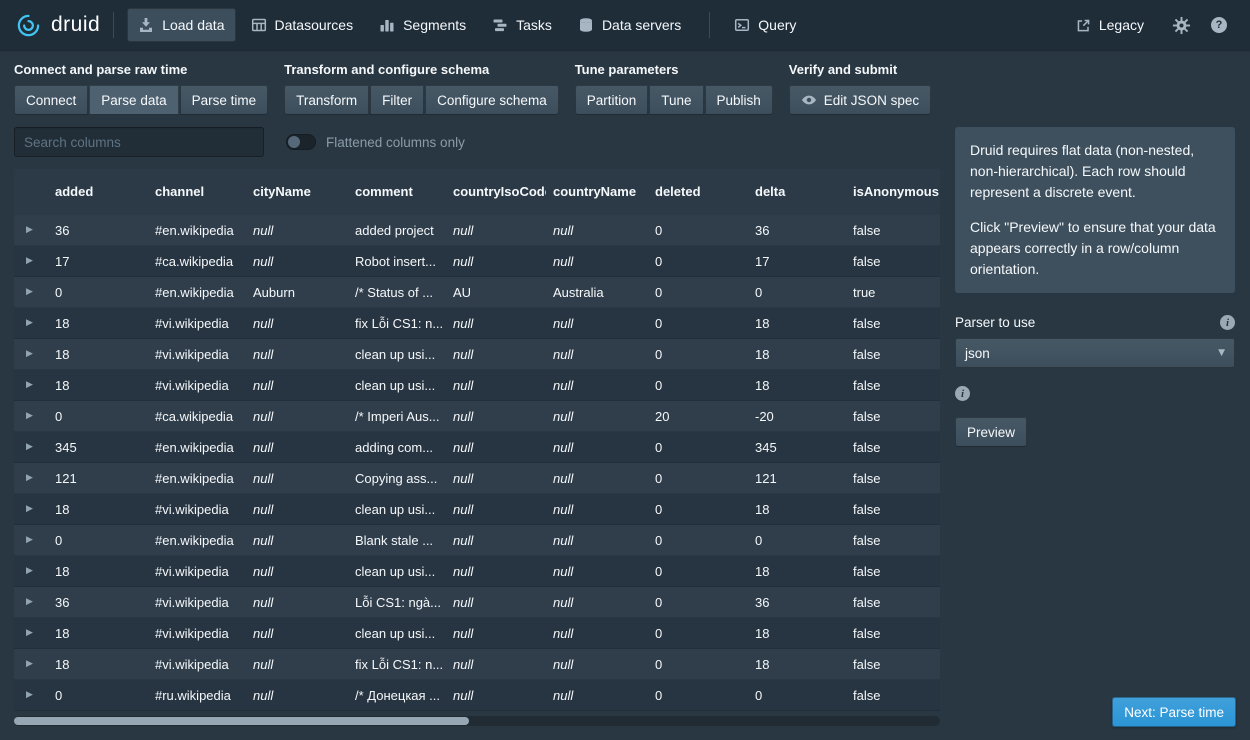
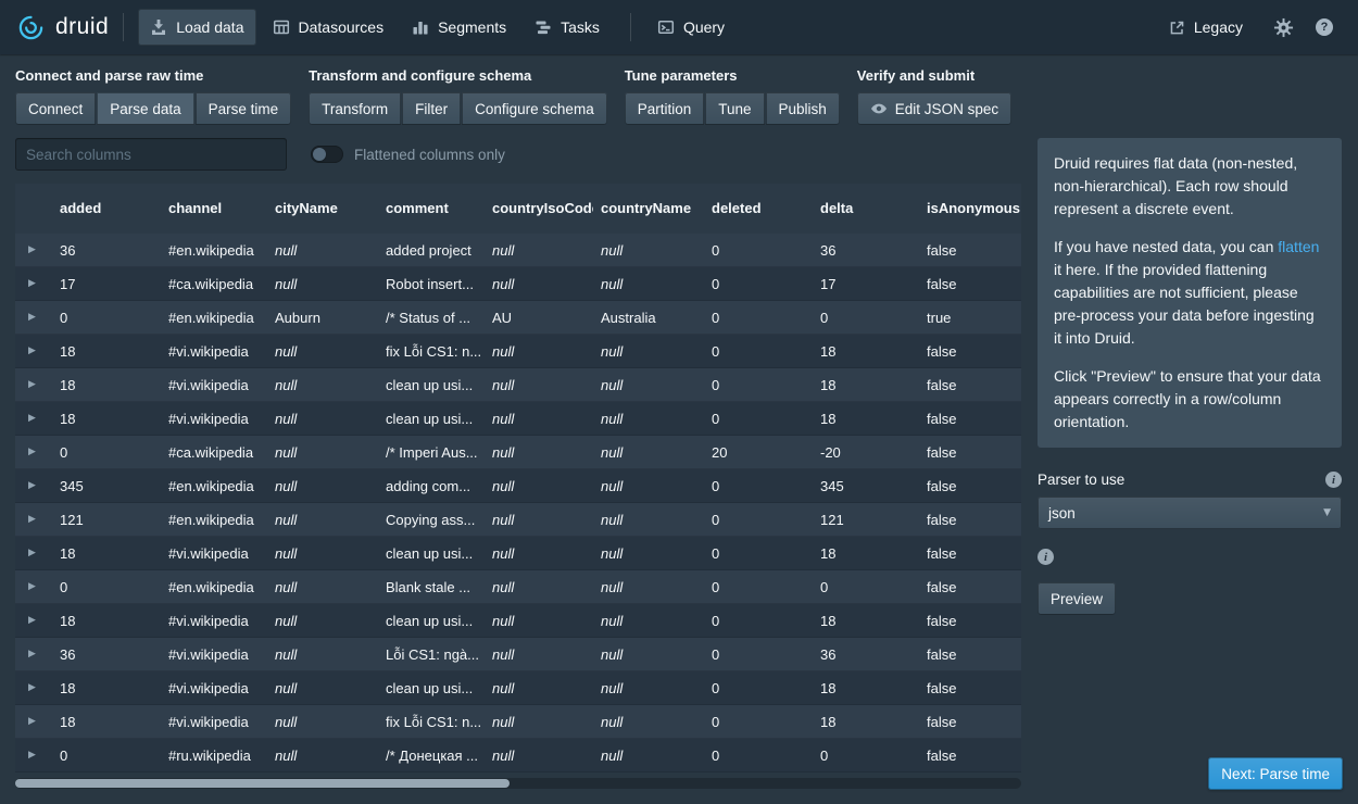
  druid
  Load data
  Datasources
  Segments
  Tasks
- Data servers
  Query
  Legacy
  ?
  Connect and parse raw time
  Connect
  Parse data
  Parse time
  Transform and configure schema
  Transform
  Filter
  Configure schema
  Tune parameters
  Partition
  Tune
  Publish
  Verify and submit
  Edit JSON spec
  Search columns
  Flattened columns only
  added
  channel
  cityName
  comment
  countryIsoCod
  countryName
  deleted
  delta
  isAnonymous
  ▶
  36
  #en.wikipedia
  null
  added project
  null
  null
  0
  36
  false
  ▶
  17
  #ca.wikipedia
  null
  Robot insert...
  null
  null
  0
  17
  false
  ▶
  0
  #en.wikipedia
  Auburn
  /* Status of ...
  AU
  Australia
  0
  0
  true
  ▶
  18
  #vi.wikipedia
  null
  fix Lỗi CS1: n...
  null
  null
  0
  18
  false
  ▶
  18
  #vi.wikipedia
  null
  clean up usi...
  null
  null
  0
  18
  false
  ▶
  18
  #vi.wikipedia
  null
  clean up usi...
  null
  null
  0
  18
  false
  ▶
  0
  #ca.wikipedia
  null
  /* Imperi Aus...
  null
  null
  20
  -20
  false
  ▶
  345
  #en.wikipedia
  null
  adding com...
  null
  null
  0
  345
  false
  ▶
  121
  #en.wikipedia
  null
  Copying ass...
  null
  null
  0
  121
  false
  ▶
  18
  #vi.wikipedia
  null
  clean up usi...
  null
  null
  0
  18
  false
  ▶
  0
  #en.wikipedia
  null
  Blank stale ...
  null
  null
  0
  0
  false
  ▶
  18
  #vi.wikipedia
  null
  clean up usi...
  null
  null
  0
  18
  false
  ▶
  36
  #vi.wikipedia
  null
  Lỗi CS1: ngà...
  null
  null
  0
  36
  false
  ▶
  18
  #vi.wikipedia
  null
  clean up usi...
  null
  null
  0
  18
  false
  ▶
  18
  #vi.wikipedia
  null
  fix Lỗi CS1: n...
  null
  null
  0
  18
  false
  ▶
  0
  #ru.wikipedia
  null
  /* Донецкая ...
  null
  null
  0
  0
  false
  Druid requires flat data (non-nested, non-hierarchical). Each row should represent a discrete event.
+ If you have nested data, you can flatten it here. If the provided flattening capabilities are not sufficient, please pre-process your data before ingesting it into Druid.
  Click "Preview" to ensure that your data appears correctly in a row/column orientation.
  Parser to use
  i
  json
  ▼
  i
  Preview
  Next: Parse time
